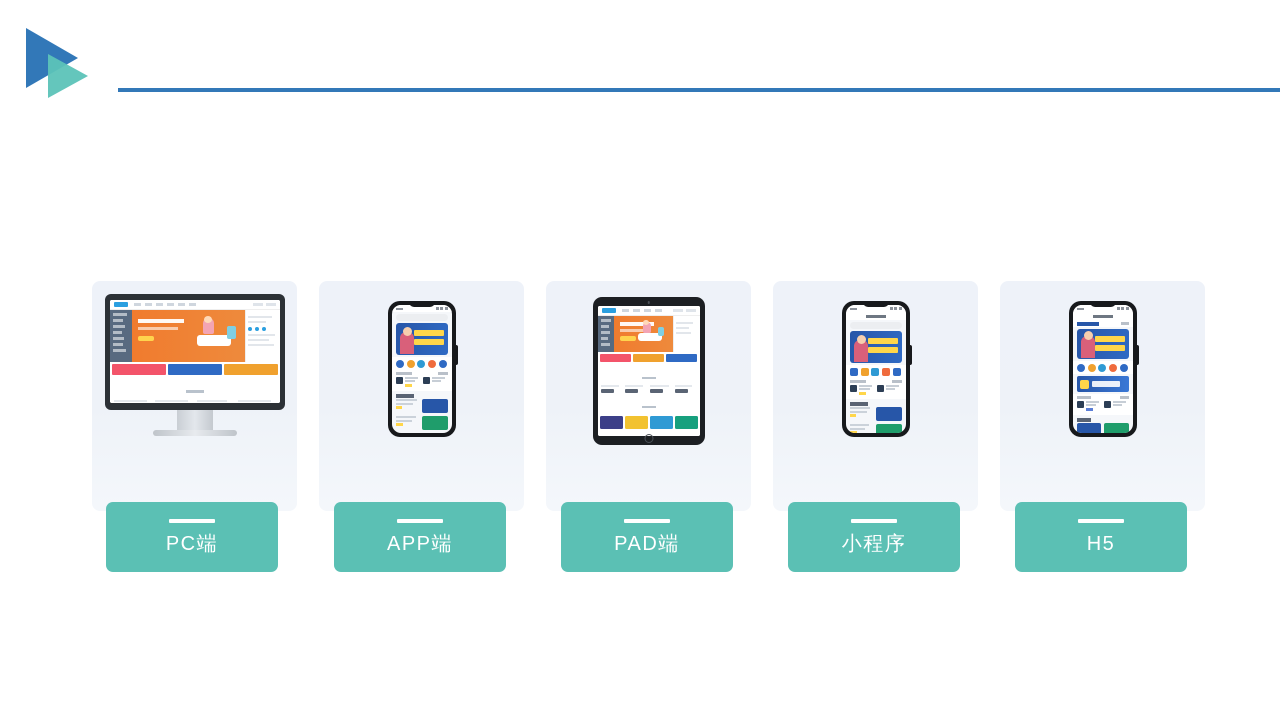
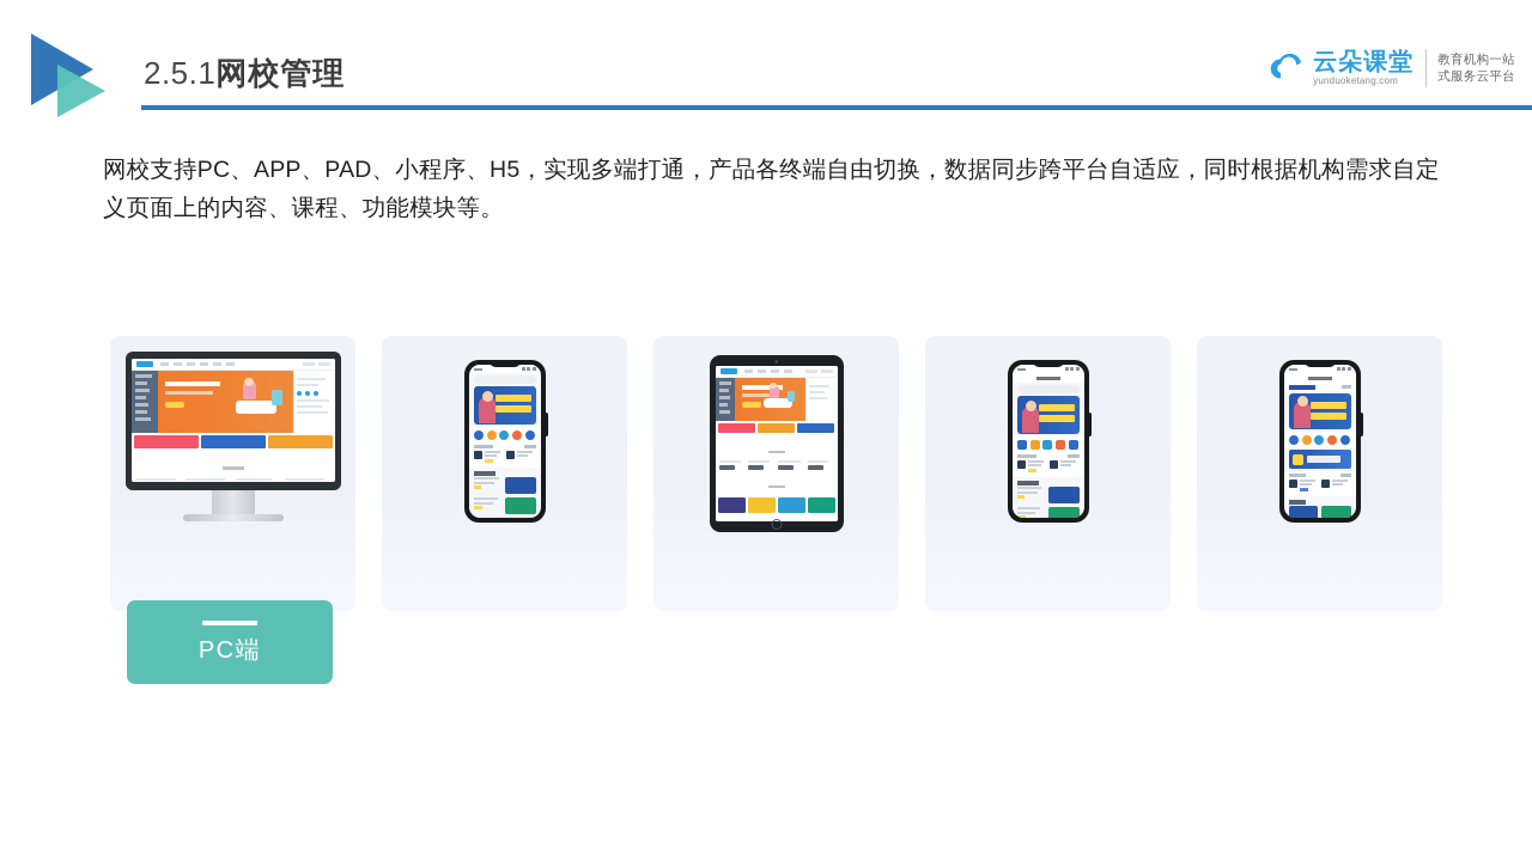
+ 2.5.1网校管理
+ 云朵课堂
+ yunduoketang.com
+ 教育机构一站
+ 式服务云平台
+ 网校支持PC、APP、PAD、小程序、H5，实现多端打通，产品各终端自由切换，数据同步跨平台自适应，同时根据机构需求自定义页面上的内容、课程、功能模块等。
  PC端
- APP端
- PAD端
- 小程序
- H5
